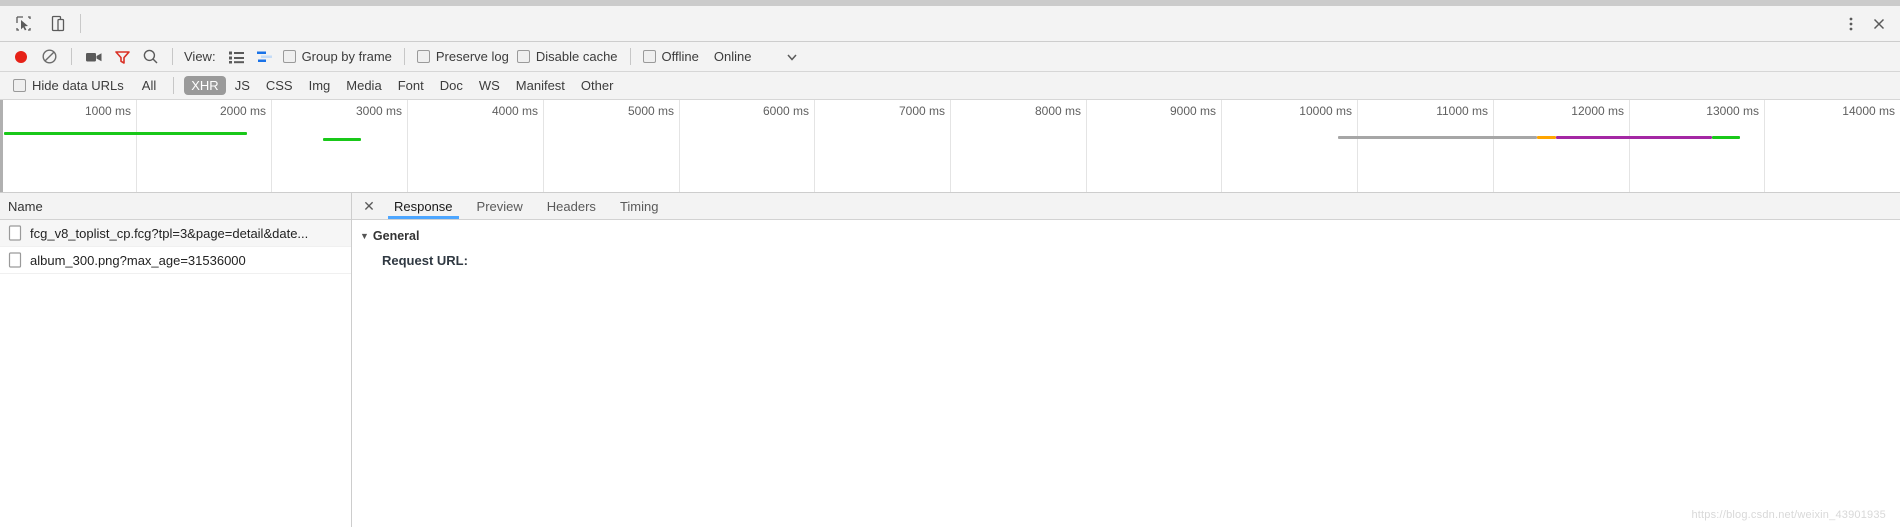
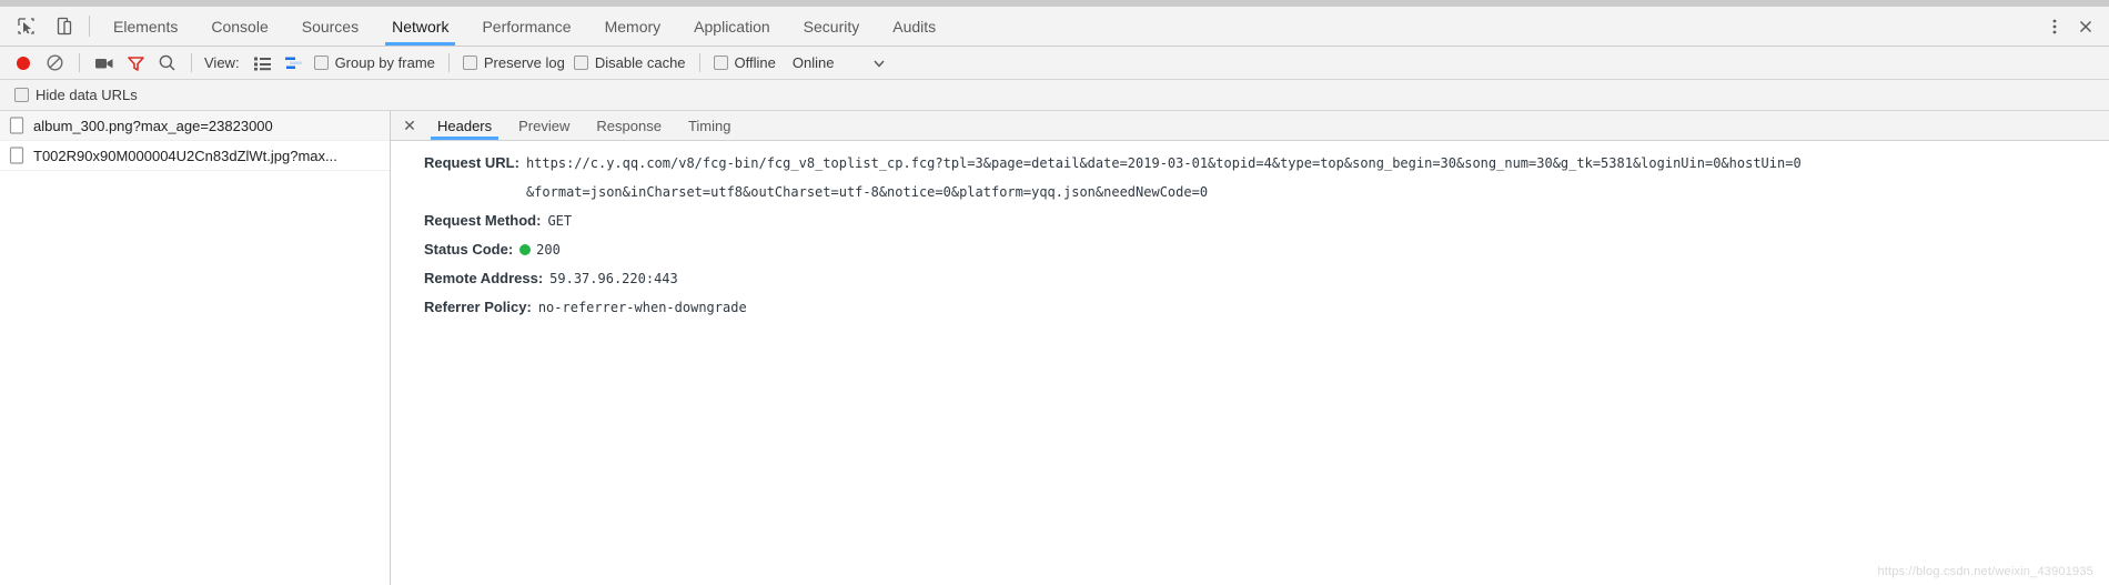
+ Elements
+ Console
+ Sources
+ Network
+ Performance
+ Memory
+ Application
+ Security
+ Audits
  View:
  Group by frame
  Preserve log
  Disable cache
  Offline
  Online
  Hide data URLs
- All
- XHR
- JS
- CSS
- Img
- Media
- Font
- Doc
- WS
- Manifest
- Other
- 1000 ms
- 2000 ms
- 3000 ms
- 4000 ms
- 5000 ms
- 6000 ms
- 7000 ms
- 8000 ms
- 9000 ms
- 10000 ms
- 11000 ms
- 12000 ms
- 13000 ms
- 14000 ms
- Name
- fcg_v8_toplist_cp.fcg?tpl=3&page=detail&date...
- album_300.png?max_age=31536000
+ album_300.png?max_age=23823000
+ T002R90x90M000004U2Cn83dZlWt.jpg?max...
  ✕
- Response
+ Headers
  Preview
- Headers
+ Response
  Timing
- ▼
- General
  Request URL:
+ https://c.y.qq.com/v8/fcg-bin/fcg_v8_toplist_cp.fcg?tpl=3&page=detail&date=2019-03-01&topid=4&type=top&song_begin=30&song_num=30&g_tk=5381&loginUin=0&hostUin=0&format=json&inCharset=utf8&outCharset=utf-8&notice=0&platform=yqq.json&needNewCode=0
+ Request Method:
+ GET
+ Status Code:
+ 200
+ Remote Address:
+ 59.37.96.220:443
+ Referrer Policy:
+ no-referrer-when-downgrade
  https://blog.csdn.net/weixin_43901935
